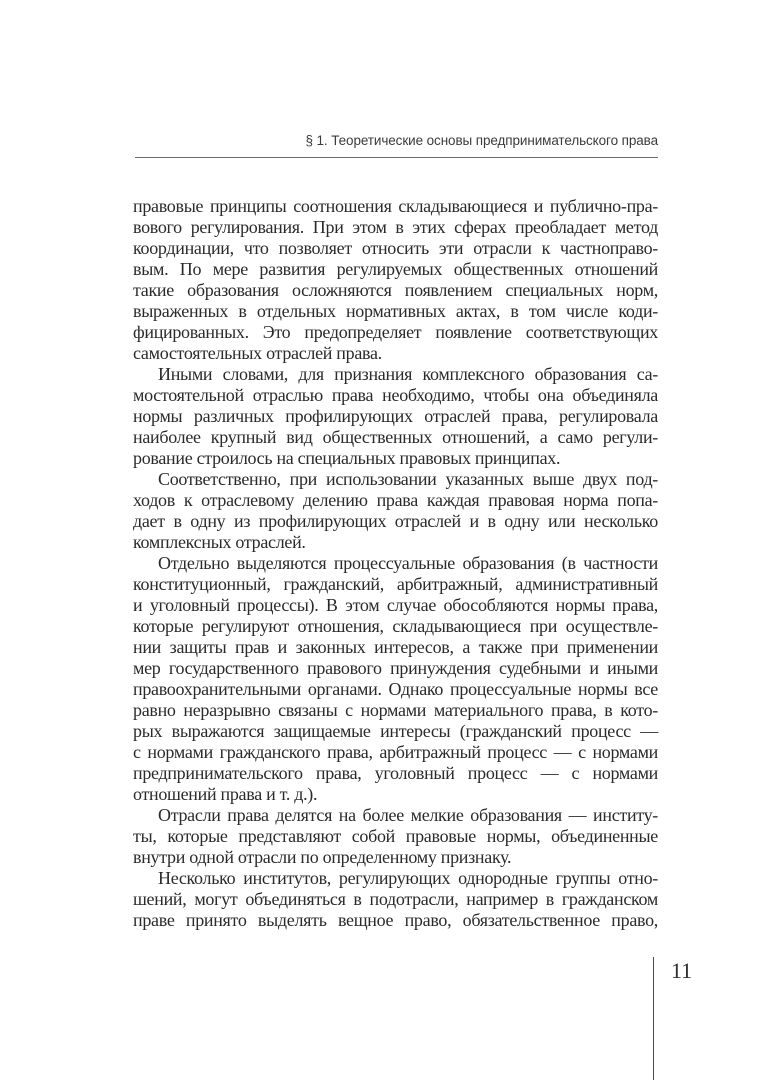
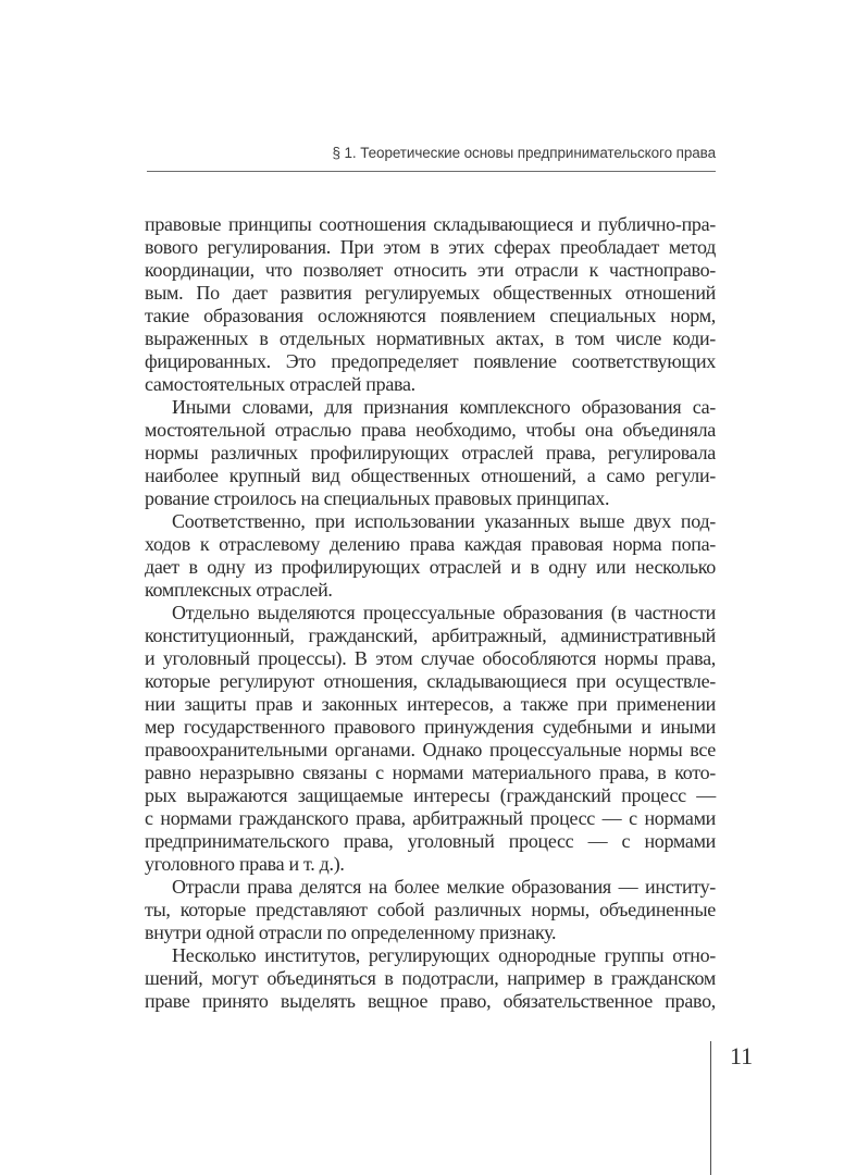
  § 1. Теоретические основы предпринимательского права
  правовые принципы соотношения складывающиеся и публично-пра-
  вового регулирования. При этом в этих сферах преобладает метод
  координации, что позволяет относить эти отрасли к частноправо-
- вым. По мере развития регулируемых общественных отношений
+ вым. По дает развития регулируемых общественных отношений
  такие образования осложняются появлением специальных норм,
  выраженных в отдельных нормативных актах, в том числе коди-
  фицированных. Это предопределяет появление соответствующих
  самостоятельных отраслей права.
  Иными словами, для признания комплексного образования са-
  мостоятельной отраслью права необходимо, чтобы она объединяла
  нормы различных профилирующих отраслей права, регулировала
  наиболее крупный вид общественных отношений, а само регули-
  рование строилось на специальных правовых принципах.
  Соответственно, при использовании указанных выше двух под-
  ходов к отраслевому делению права каждая правовая норма попа-
  дает в одну из профилирующих отраслей и в одну или несколько
  комплексных отраслей.
  Отдельно выделяются процессуальные образования (в частности
  конституционный, гражданский, арбитражный, административный
  и уголовный процессы). В этом случае обособляются нормы права,
  которые регулируют отношения, складывающиеся при осуществле-
  нии защиты прав и законных интересов, а также при применении
  мер государственного правового принуждения судебными и иными
  правоохранительными органами. Однако процессуальные нормы все
  равно неразрывно связаны с нормами материального права, в кото-
  рых выражаются защищаемые интересы (гражданский процесс —
  с нормами гражданского права, арбитражный процесс — с нормами
  предпринимательского права, уголовный процесс — с нормами
- отношений права и т. д.).
+ уголовного права и т. д.).
  Отрасли права делятся на более мелкие образования — институ-
- ты, которые представляют собой правовые нормы, объединенные
+ ты, которые представляют собой различных нормы, объединенные
  внутри одной отрасли по определенному признаку.
  Несколько институтов, регулирующих однородные группы отно-
  шений, могут объединяться в подотрасли, например в гражданском
  праве принято выделять вещное право, обязательственное право,
  11
